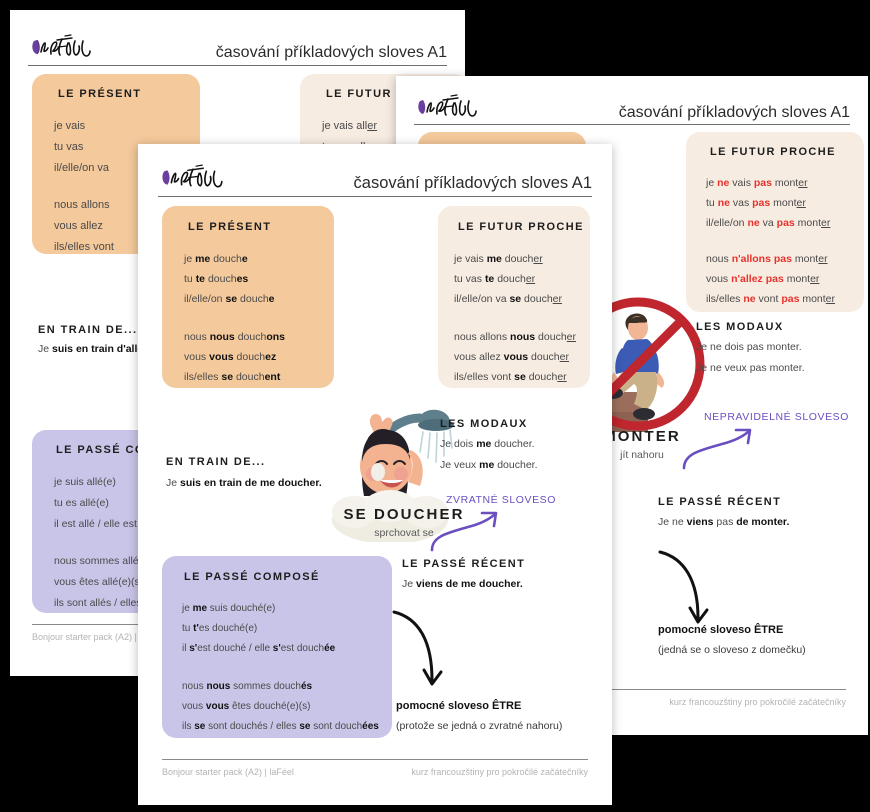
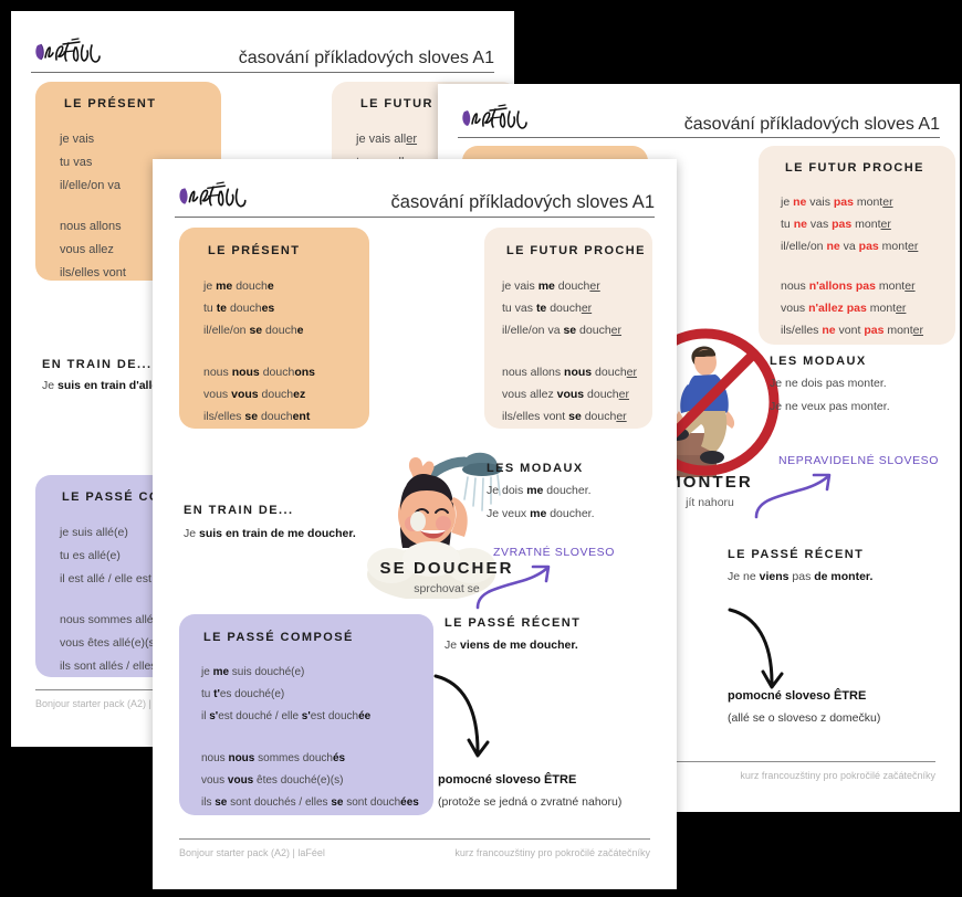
  časování příkladových sloves A1
  LE PRÉSENT
  je vais
  tu vas
  il/elle/on va
  nous allons
  vous allez
  ils/elles vont
  LE FUTUR
  je vais aller
  EN TRAIN DE...
  Je suis en train d'all
  LE PASSÉ C
  je suis allé(e)
  tu es allé(e)
  il est allé / elle est
  nous sommes allé
  vous êtes allé(e)(
  Bonjour starter pack (A2) |
  časování příkladových sloves A1
  LE FUTUR PROCHE
  je ne vais pas monter
  tu ne vas pas monter
  il/elle/on ne va pas monter
  nous n'allons pas monter
  vous n'allez pas monter
  ils/elles ne vont pas monter
  LES MODAUX
  Je ne dois pas monter.
  Je ne veux pas monter.
  ONTER
  jít nahoru
  NEPRAVIDELNÉ SLOVESO
  LE PASSÉ RÉCENT
  Je ne viens pas de monter.
  pomocné sloveso ÊTRE
- (jedná se o sloveso z domečku)
+ (allé se o sloveso z domečku)
  kurz francouzštiny pro pokročilé začátečníky
  časování příkladových sloves A1
  LE PRÉSENT
  je me douche
  tu te douches
  il/elle/on se douche
  nous nous douchons
  vous vous douchez
  ils/elles se douchent
  LE FUTUR PROCHE
  je vais me doucher
  tu vas te doucher
  il/elle/on va se doucher
  nous allons nous doucher
  vous allez vous doucher
  ils/elles vont se doucher
  EN TRAIN DE...
  Je suis en train de me doucher.
  LES MODAUX
  Je dois me doucher.
  Je veux me doucher.
  SE DOUCHER
  sprchovat se
  ZVRATNÉ SLOVESO
  LE PASSÉ COMPOSÉ
  je me suis douché(e)
  tu t'es douché(e)
  il s'est douché / elle s'est douchée
  nous nous sommes douchés
  vous vous êtes douché(e)(s)
  ils se sont douchés / elles se sont douchées
  LE PASSÉ RÉCENT
  Je viens de me doucher.
  pomocné sloveso ÊTRE
  (protože se jedná o zvratné nahoru)
  Bonjour starter pack (A2) | laFéel
  kurz francouzštiny pro pokročilé začátečníky
